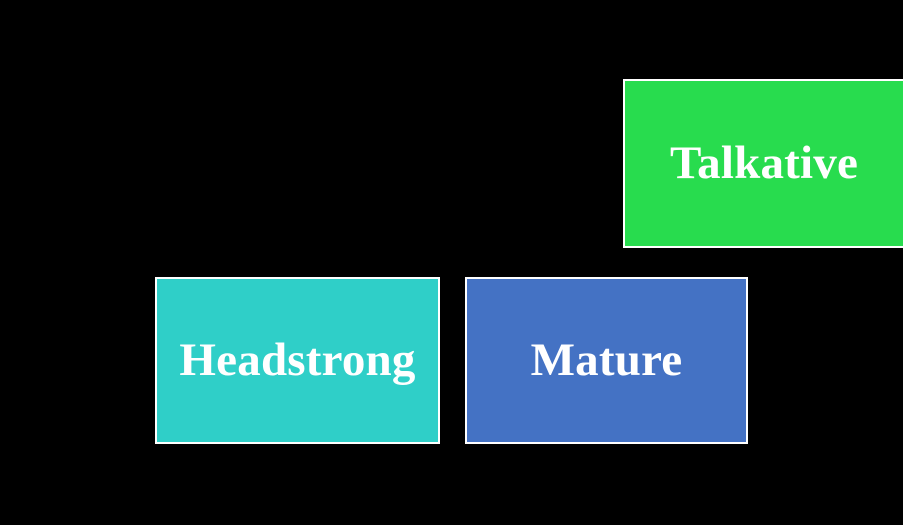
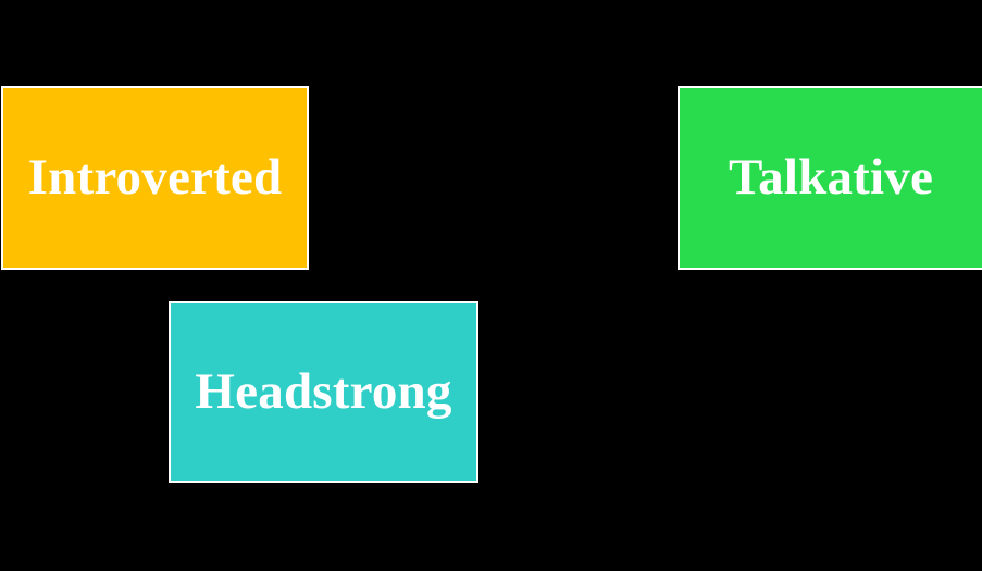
+ Introverted
  Talkative
  Headstrong
- Mature
